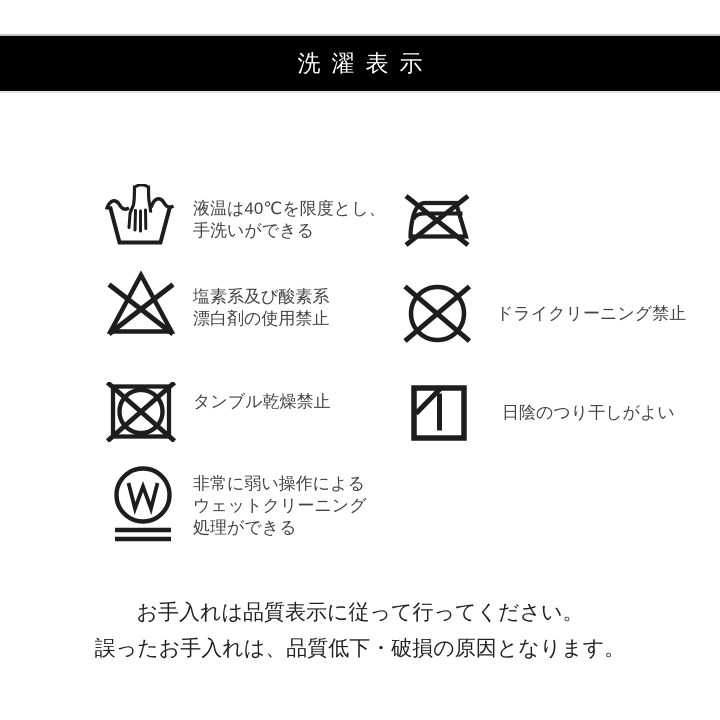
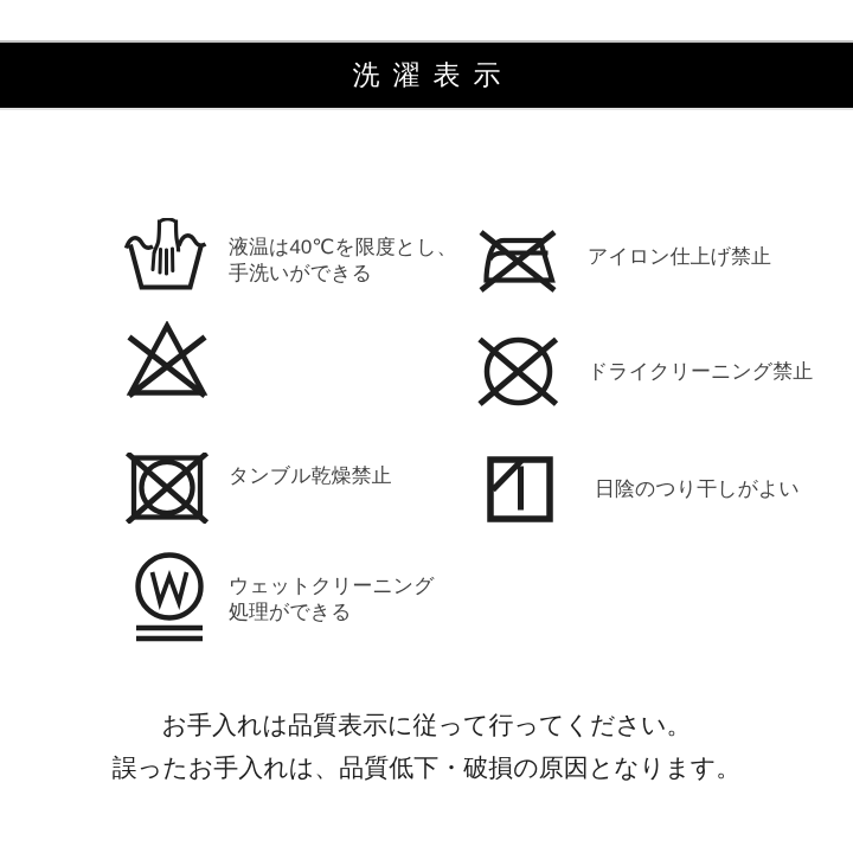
  洗濯表示
  液温は40℃を限度とし、
  手洗いができる
- 塩素系及び酸素系
- 漂白剤の使用禁止
  タンブル乾燥禁止
- 非常に弱い操作による
  ウェットクリーニング
  処理ができる
+ アイロン仕上げ禁止
  ドライクリーニング禁止
  日陰のつり干しがよい
  お手入れは品質表示に従って行ってください。
  誤ったお手入れは、品質低下・破損の原因となります。
